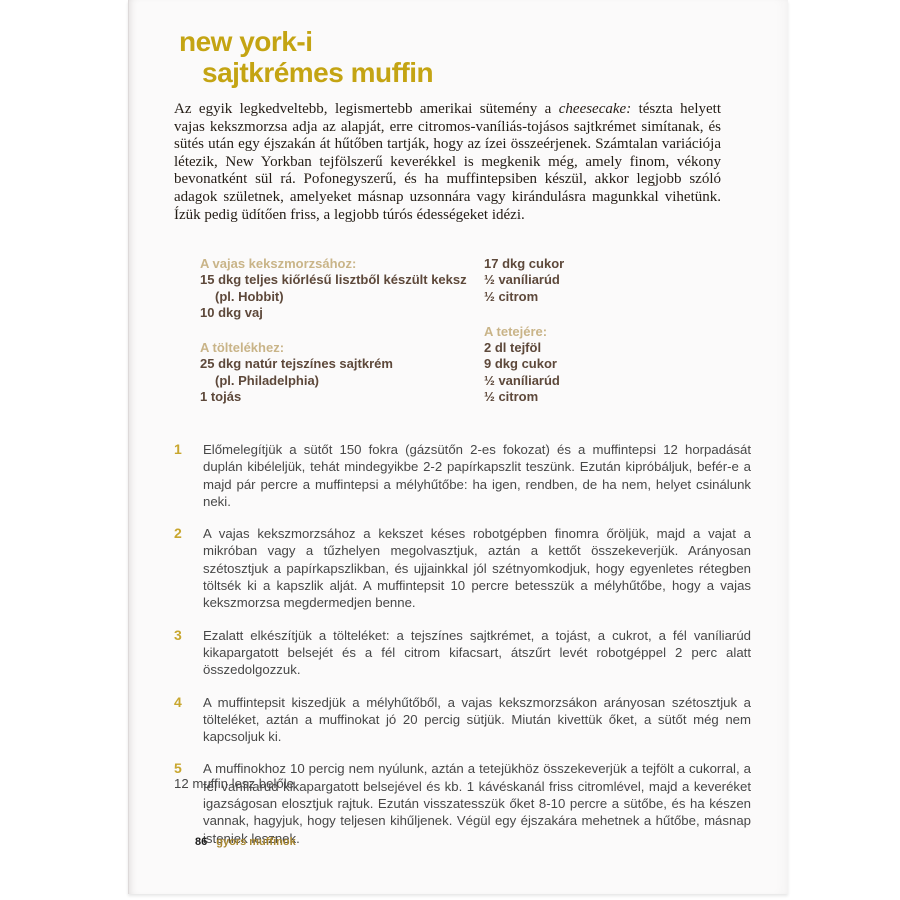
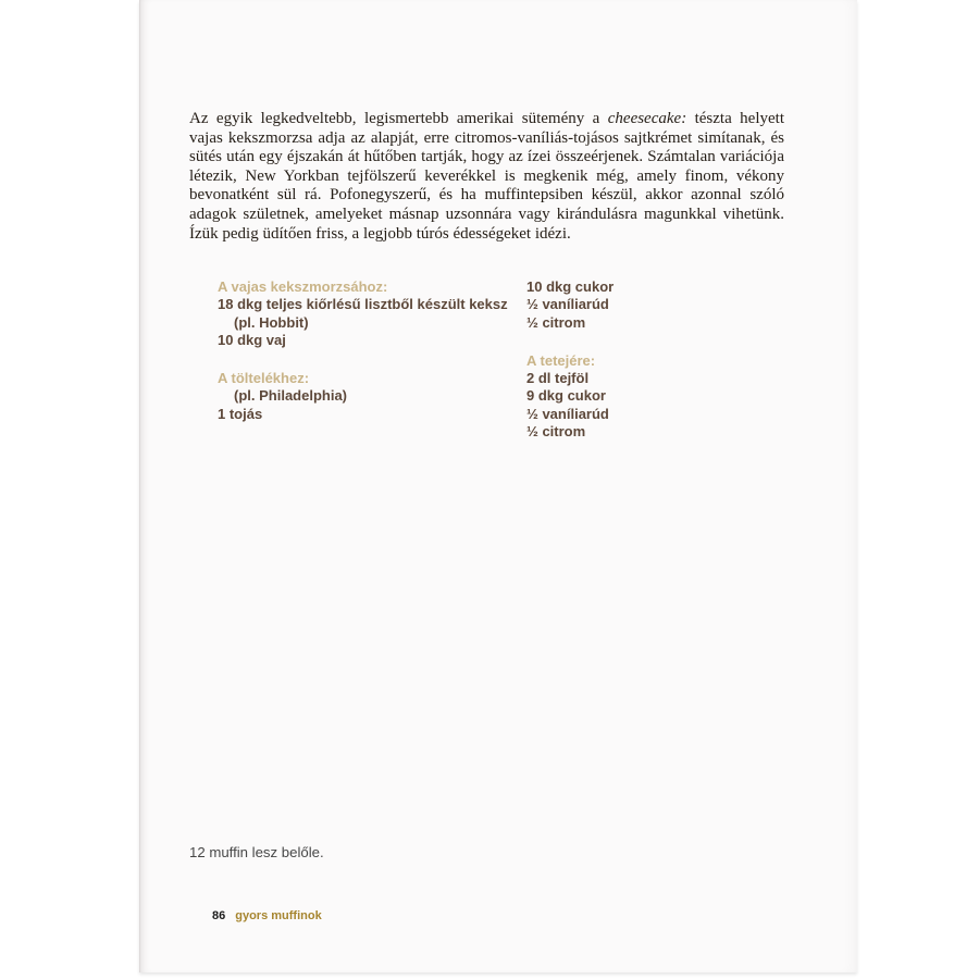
- new york-i
- sajtkrémes muffin
- Az egyik legkedveltebb, legismertebb amerikai sütemény a cheesecake: tészta helyett vajas kekszmorzsa adja az alapját, erre citromos-vaníliás-tojásos sajtkrémet simítanak, és sütés után egy éjszakán át hűtőben tartják, hogy az ízei összeérjenek. Számtalan variációja létezik, New Yorkban tejfölszerű keverékkel is megkenik még, amely finom, vékony bevonatként sül rá. Pofonegyszerű, és ha muffintepsiben készül, akkor legjobb szóló adagok születnek, amelyeket másnap uzsonnára vagy kirándulásra magunkkal vihetünk. Ízük pedig üdítően friss, a legjobb túrós édességeket idézi.
+ Az egyik legkedveltebb, legismertebb amerikai sütemény a cheesecake: tészta helyett vajas kekszmorzsa adja az alapját, erre citromos-vaníliás-tojásos sajtkrémet simítanak, és sütés után egy éjszakán át hűtőben tartják, hogy az ízei összeérjenek. Számtalan variációja létezik, New Yorkban tejfölszerű keverékkel is megkenik még, amely finom, vékony bevonatként sül rá. Pofonegyszerű, és ha muffintepsiben készül, akkor azonnal szóló adagok születnek, amelyeket másnap uzsonnára vagy kirándulásra magunkkal vihetünk. Ízük pedig üdítően friss, a legjobb túrós édességeket idézi.
  A vajas kekszmorzsához:
- 15 dkg teljes kiőrlésű lisztből készült keksz
+ 18 dkg teljes kiőrlésű lisztből készült keksz
  (pl. Hobbit)
  10 dkg vaj
  A töltelékhez:
- 25 dkg natúr tejszínes sajtkrém
  (pl. Philadelphia)
  1 tojás
- 17 dkg cukor
+ 10 dkg cukor
  ½ vaníliarúd
  ½ citrom
  A tetejére:
  2 dl tejföl
  9 dkg cukor
  ½ vaníliarúd
  ½ citrom
- 1
- Előmelegítjük a sütőt 150 fokra (gázsütőn 2-es fokozat) és a muffintepsi 12 horpadását duplán kibéleljük, tehát mindegyikbe 2-2 papírkapszlit teszünk. Ezután kipróbáljuk, befér-e a majd pár percre a muffintepsi a mélyhűtőbe: ha igen, rendben, de ha nem, helyet csinálunk neki.
- 2
- A vajas kekszmorzsához a kekszet késes robotgépben finomra őröljük, majd a vajat a mikróban vagy a tűzhelyen megolvasztjuk, aztán a kettőt összekeverjük. Arányosan szétosztjuk a papírkapszlikban, és ujjainkkal jól szétnyomkodjuk, hogy egyenletes rétegben töltsék ki a kapszlik alját. A muffintepsit 10 percre betesszük a mélyhűtőbe, hogy a vajas kekszmorzsa megdermedjen benne.
- 3
- Ezalatt elkészítjük a tölteléket: a tejszínes sajtkrémet, a tojást, a cukrot, a fél vaníliarúd kikapargatott belsejét és a fél citrom kifacsart, átszűrt levét robotgéppel 2 perc alatt összedolgozzuk.
- 4
- A muffintepsit kiszedjük a mélyhűtőből, a vajas kekszmorzsákon arányosan szétosztjuk a tölteléket, aztán a muffinokat jó 20 percig sütjük. Miután kivettük őket, a sütőt még nem kapcsoljuk ki.
- 5
- A muffinokhoz 10 percig nem nyúlunk, aztán a tetejükhöz összekeverjük a tejfölt a cukorral, a fél vaníliarúd kikapargatott belsejével és kb. 1 kávéskanál friss citromlével, majd a keveréket igazságosan elosztjuk rajtuk. Ezután visszatesszük őket 8-10 percre a sütőbe, és ha készen vannak, hagyjuk, hogy teljesen kihűljenek. Végül egy éjszakára mehetnek a hűtőbe, másnap isteniek lesznek.
  12 muffin lesz belőle.
  86 gyors muffinok
